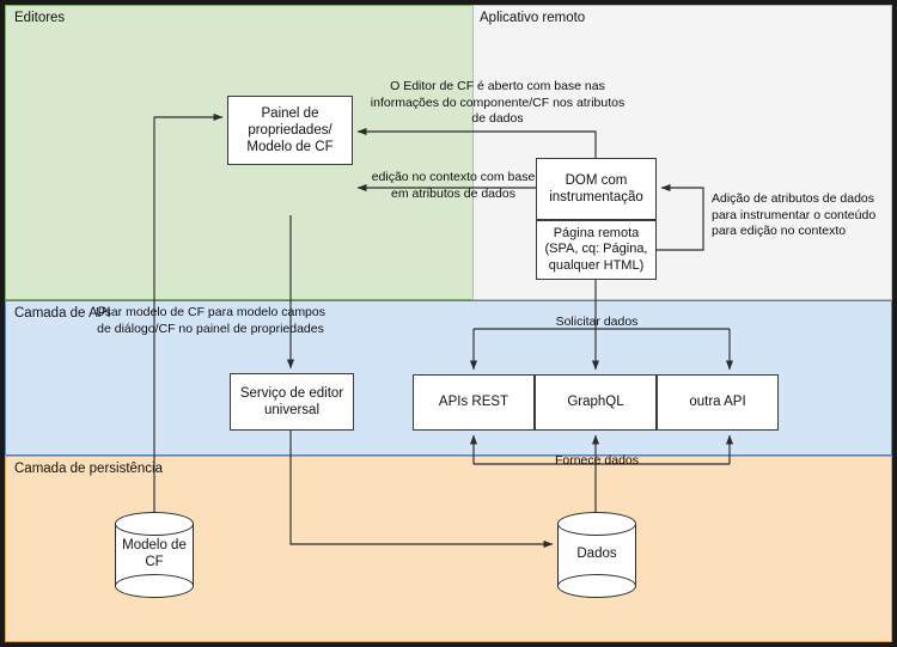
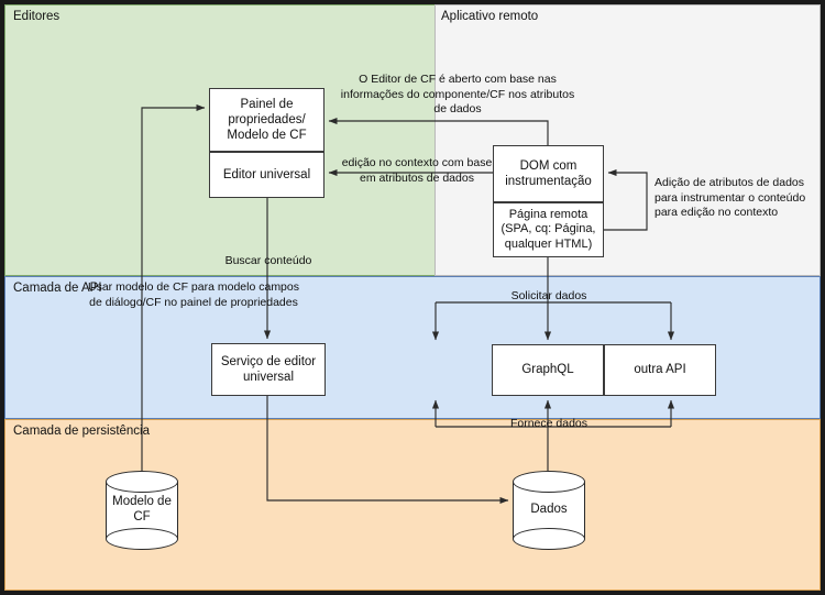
  Editores
  Aplicativo remoto
  Camada de API
  Camada de persistência
  Painel de propriedades/ Modelo de CF
+ Editor universal
  DOM com instrumentação
  Página remota (SPA, cq: Página, qualquer HTML)
  Serviço de editor universal
- APIs REST
  GraphQL
  outra API
  Modelo de CF
  Dados
  O Editor de CF é aberto com base nas informações do componente/CF nos atributos de dados
  edição no contexto com base em atributos de dados
  Adição de atributos de dados para instrumentar o conteúdo para edição no contexto
+ Buscar conteúdo
  Usar modelo de CF para modelo campos de diálogo/CF no painel de propriedades
  Solicitar dados
  Fornece dados
